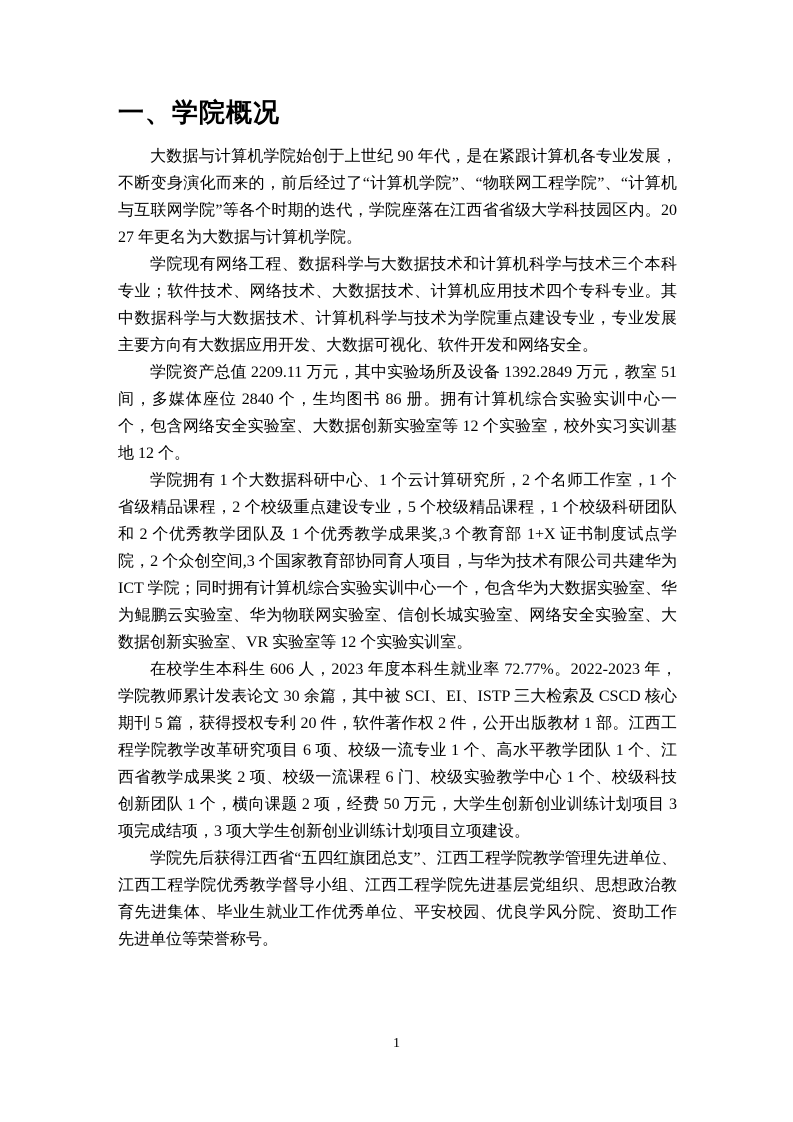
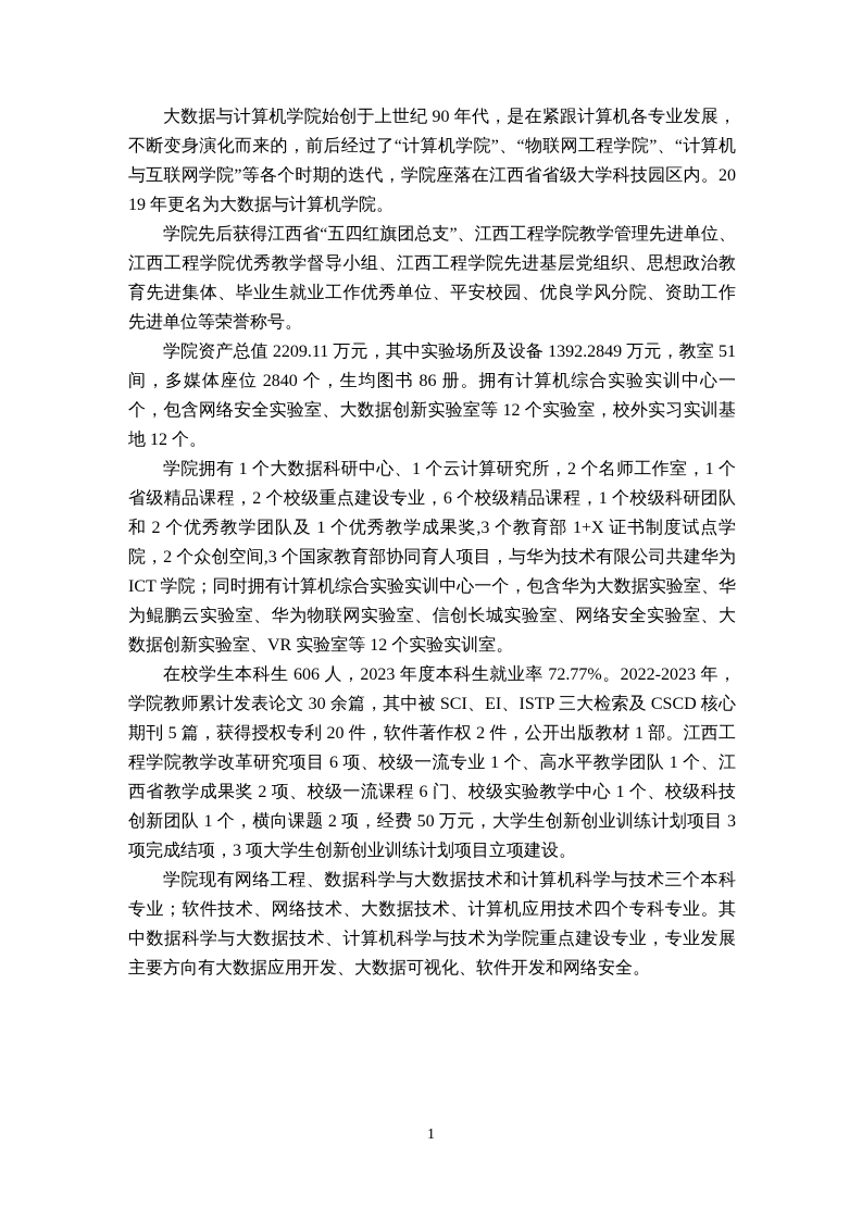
- 一、学院概况
- 大数据与计算机学院始创于上世纪 90 年代，是在紧跟计算机各专业发展，不断变身演化而来的，前后经过了“计算机学院”、“物联网工程学院”、“计算机与互联网学院”等各个时期的迭代，学院座落在江西省省级大学科技园区内。2027 年更名为大数据与计算机学院。
+ 大数据与计算机学院始创于上世纪 90 年代，是在紧跟计算机各专业发展，不断变身演化而来的，前后经过了“计算机学院”、“物联网工程学院”、“计算机与互联网学院”等各个时期的迭代，学院座落在江西省省级大学科技园区内。2019 年更名为大数据与计算机学院。
- 学院现有网络工程、数据科学与大数据技术和计算机科学与技术三个本科专业；软件技术、网络技术、大数据技术、计算机应用技术四个专科专业。其中数据科学与大数据技术、计算机科学与技术为学院重点建设专业，专业发展主要方向有大数据应用开发、大数据可视化、软件开发和网络安全。
+ 学院先后获得江西省“五四红旗团总支”、江西工程学院教学管理先进单位、江西工程学院优秀教学督导小组、江西工程学院先进基层党组织、思想政治教育先进集体、毕业生就业工作优秀单位、平安校园、优良学风分院、资助工作先进单位等荣誉称号。
  学院资产总值 2209.11 万元，其中实验场所及设备 1392.2849 万元，教室 51 间，多媒体座位 2840 个，生均图书 86 册。拥有计算机综合实验实训中心一个，包含网络安全实验室、大数据创新实验室等 12 个实验室，校外实习实训基地 12 个。
- 学院拥有 1 个大数据科研中心、1 个云计算研究所，2 个名师工作室，1 个省级精品课程，2 个校级重点建设专业，5 个校级精品课程，1 个校级科研团队和 2 个优秀教学团队及 1 个优秀教学成果奖,3 个教育部 1+X 证书制度试点学院，2 个众创空间,3 个国家教育部协同育人项目，与华为技术有限公司共建华为 ICT 学院；同时拥有计算机综合实验实训中心一个，包含华为大数据实验室、华为鲲鹏云实验室、华为物联网实验室、信创长城实验室、网络安全实验室、大数据创新实验室、VR 实验室等 12 个实验实训室。
+ 学院拥有 1 个大数据科研中心、1 个云计算研究所，2 个名师工作室，1 个省级精品课程，2 个校级重点建设专业，6 个校级精品课程，1 个校级科研团队和 2 个优秀教学团队及 1 个优秀教学成果奖,3 个教育部 1+X 证书制度试点学院，2 个众创空间,3 个国家教育部协同育人项目，与华为技术有限公司共建华为 ICT 学院；同时拥有计算机综合实验实训中心一个，包含华为大数据实验室、华为鲲鹏云实验室、华为物联网实验室、信创长城实验室、网络安全实验室、大数据创新实验室、VR 实验室等 12 个实验实训室。
  在校学生本科生 606 人，2023 年度本科生就业率 72.77%。2022-2023 年，学院教师累计发表论文 30 余篇，其中被 SCI、EI、ISTP 三大检索及 CSCD 核心期刊 5 篇，获得授权专利 20 件，软件著作权 2 件，公开出版教材 1 部。江西工程学院教学改革研究项目 6 项、校级一流专业 1 个、高水平教学团队 1 个、江西省教学成果奖 2 项、校级一流课程 6 门、校级实验教学中心 1 个、校级科技创新团队 1 个，横向课题 2 项，经费 50 万元，大学生创新创业训练计划项目 3 项完成结项，3 项大学生创新创业训练计划项目立项建设。
- 学院先后获得江西省“五四红旗团总支”、江西工程学院教学管理先进单位、江西工程学院优秀教学督导小组、江西工程学院先进基层党组织、思想政治教育先进集体、毕业生就业工作优秀单位、平安校园、优良学风分院、资助工作先进单位等荣誉称号。
+ 学院现有网络工程、数据科学与大数据技术和计算机科学与技术三个本科专业；软件技术、网络技术、大数据技术、计算机应用技术四个专科专业。其中数据科学与大数据技术、计算机科学与技术为学院重点建设专业，专业发展主要方向有大数据应用开发、大数据可视化、软件开发和网络安全。
  1
